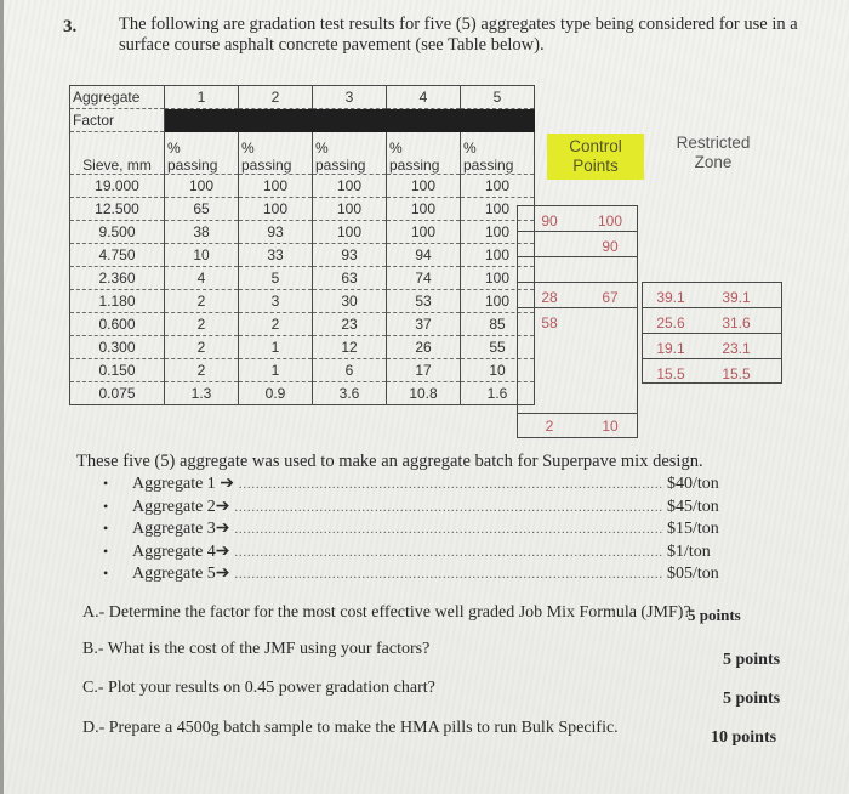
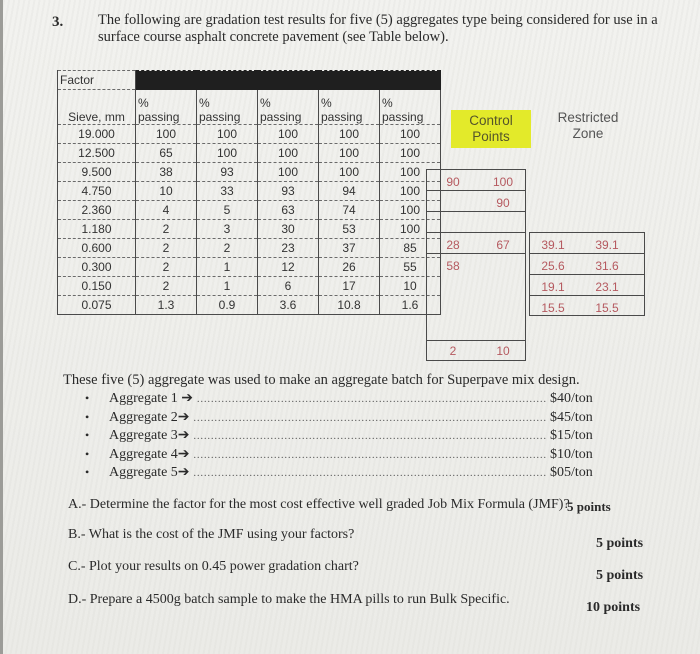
  3.
  The following are gradation test results for five (5) aggregates type being considered for use in a surface course asphalt concrete pavement (see Table below).
- Aggregate	1	2	3	4	5
  Factor
  Sieve, mm	%passing	%passing	%passing	%passing	%passing
  19.000	100	100	100	100	100
  12.500	65	100	100	100	100
  9.500	38	93	100	100	100
  4.750	10	33	93	94	100
  2.360	4	5	63	74	100
  1.180	2	3	30	53	100
  0.600	2	2	23	37	85
  0.300	2	1	12	26	55
  0.150	2	1	6	17	10
  0.075	1.3	0.9	3.6	10.8	1.6
  Control
  Points
  Restricted
  Zone
  90
  100
  90
  28
  67
  58
  2
  10
  39.1
  39.1
  25.6
  31.6
  19.1
  23.1
  15.5
  15.5
  These five (5) aggregate was used to make an aggregate batch for Superpave mix design.
  •
  Aggregate 1 ➔
  $40/ton
  •
  Aggregate 2➔
  $45/ton
  •
  Aggregate 3➔
  $15/ton
  •
  Aggregate 4➔
- $1/ton
+ $10/ton
  •
  Aggregate 5➔
  $05/ton
  A.- Determine the factor for the most cost effective well graded Job Mix Formula (JMF)?
  5 points
  B.- What is the cost of the JMF using your factors?
  5 points
  C.- Plot your results on 0.45 power gradation chart?
  5 points
  D.- Prepare a 4500g batch sample to make the HMA pills to run Bulk Specific.
  10 points
